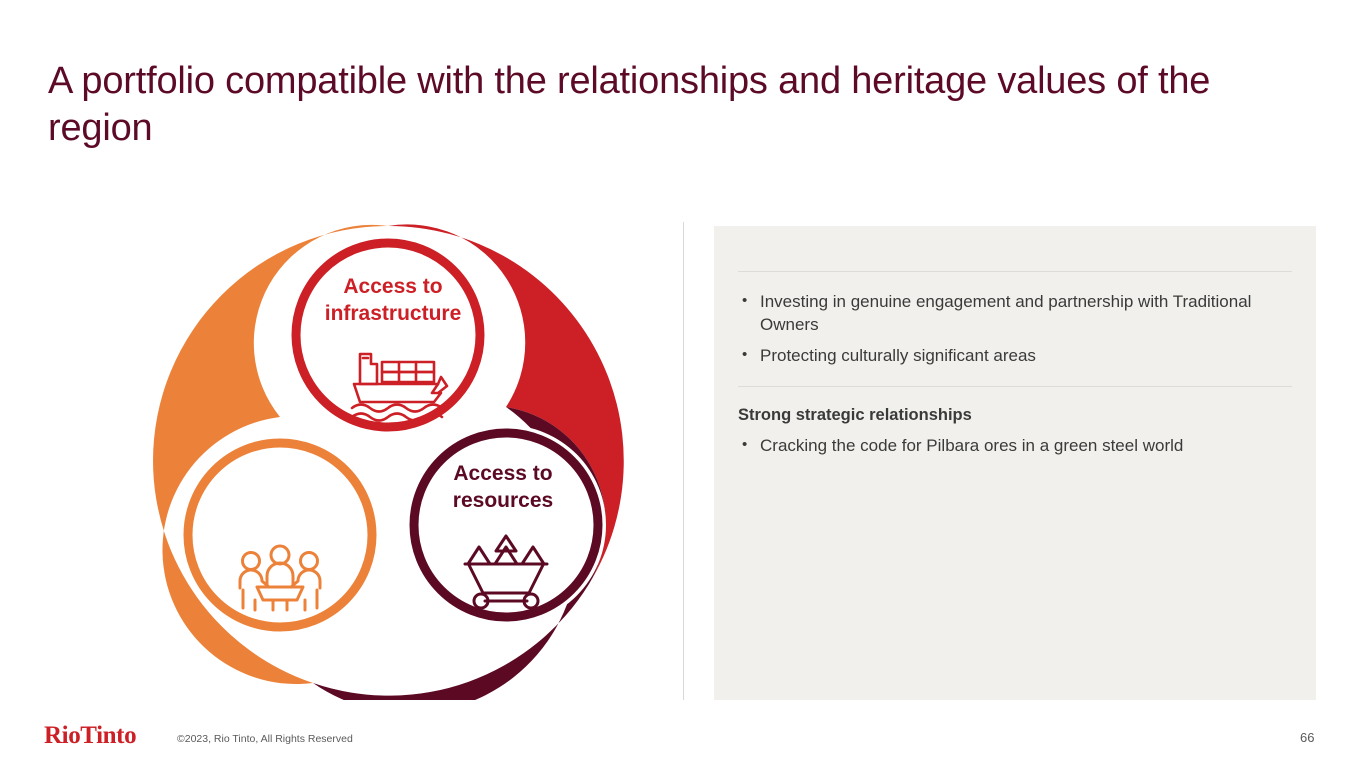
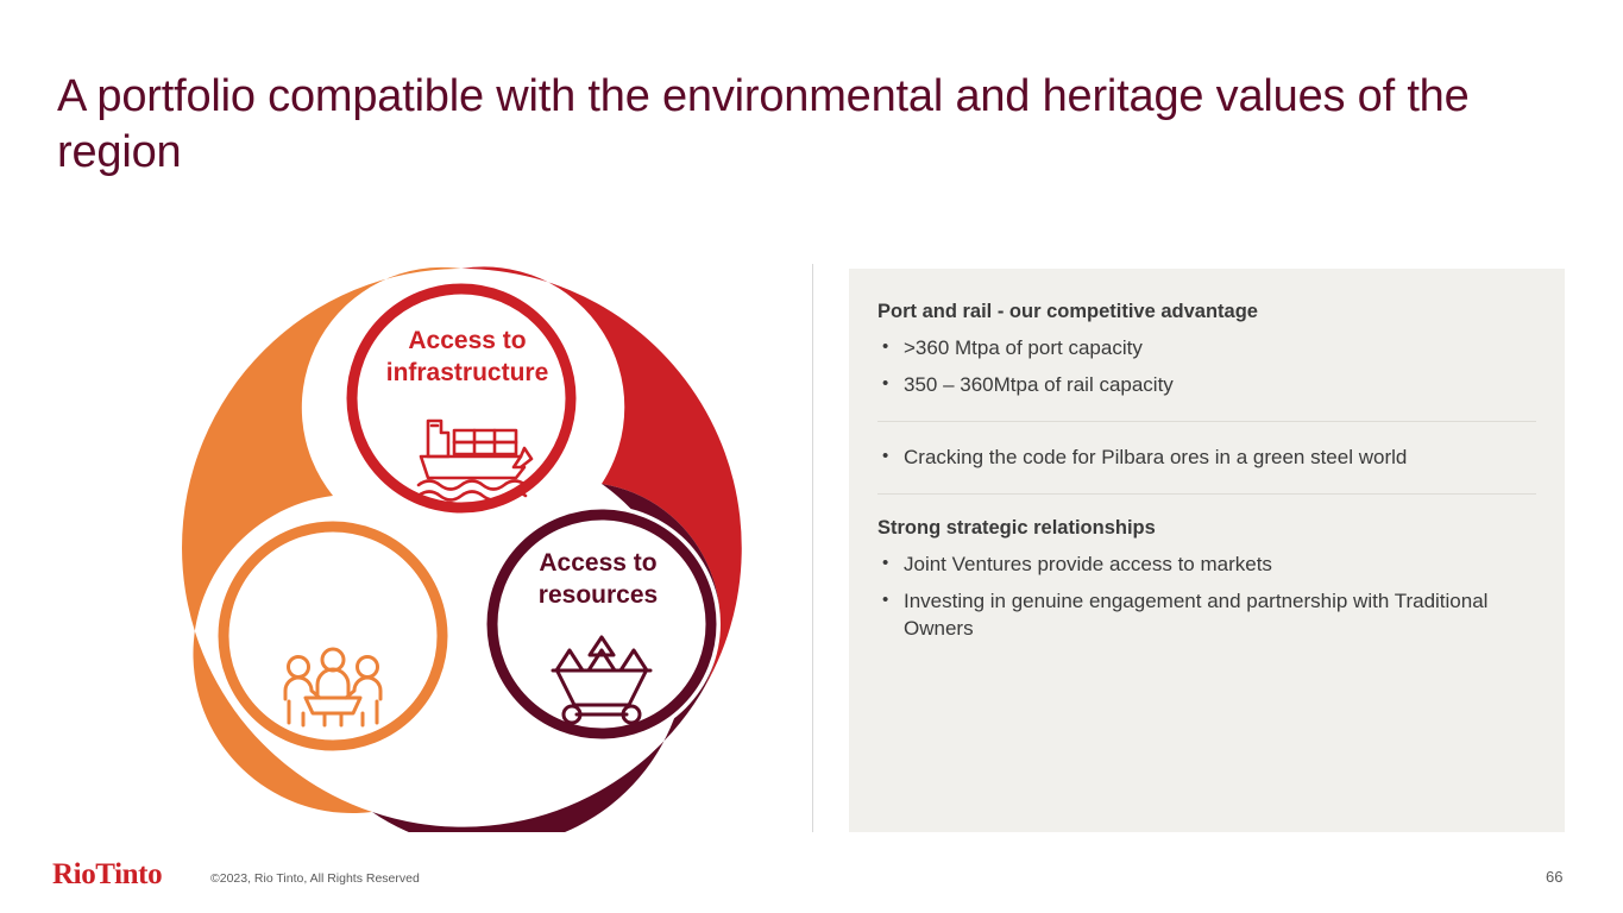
- A portfolio compatible with the relationships and heritage values of the region
+ A portfolio compatible with the environmental and heritage values of the region
  Access to
  infrastructure
  Access to
  resources
+ Port and rail - our competitive advantage
+ >360 Mtpa of port capacity
+ 350 – 360Mtpa of rail capacity
- Investing in genuine engagement and partnership with Traditional Owners
+ Cracking the code for Pilbara ores in a green steel world
- Protecting culturally significant areas
  Strong strategic relationships
+ Joint Ventures provide access to markets
- Cracking the code for Pilbara ores in a green steel world
+ Investing in genuine engagement and partnership with Traditional Owners
  RioTinto
  ©2023, Rio Tinto, All Rights Reserved
  66
